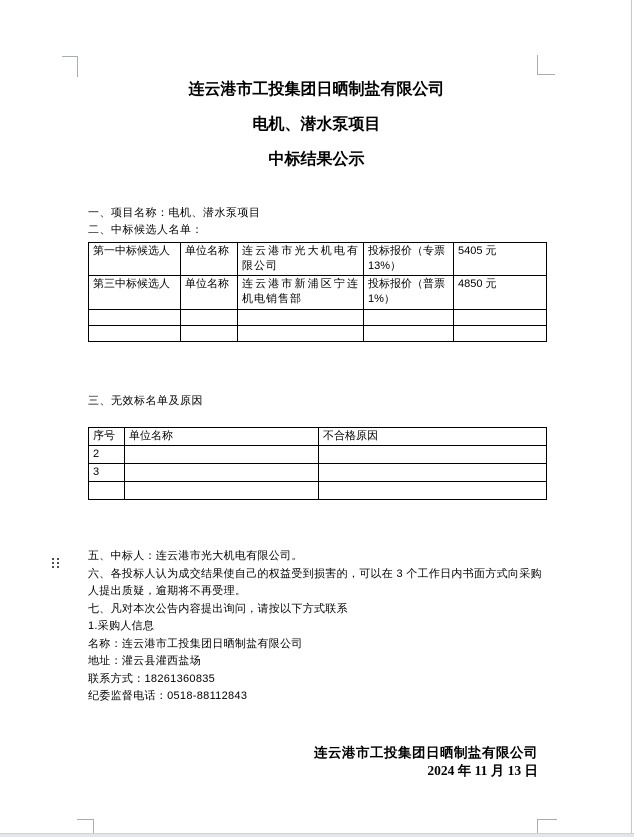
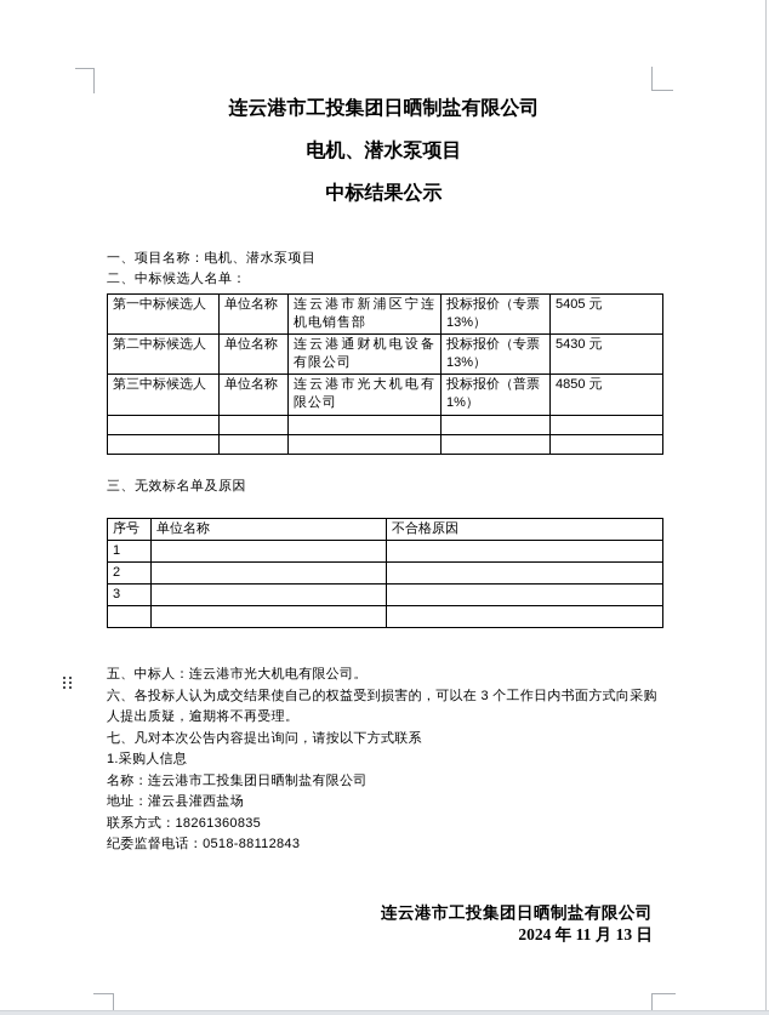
  连云港市工投集团日晒制盐有限公司
  电机、潜水泵项目
  中标结果公示
  一、项目名称：电机、潜水泵项目
  二、中标候选人名单：
- 第一中标候选人	单位名称	连云港市光大机电有限公司	投标报价（专票 13%）	5405 元
+ 第一中标候选人	单位名称	连云港市新浦区宁连机电销售部	投标报价（专票 13%）	5405 元
+ 第二中标候选人	单位名称	连云港通财机电设备有限公司	投标报价（专票 13%）	5430 元
- 第三中标候选人	单位名称	连云港市新浦区宁连机电销售部	投标报价（普票 1%）	4850 元
+ 第三中标候选人	单位名称	连云港市光大机电有限公司	投标报价（普票 1%）	4850 元
  三、无效标名单及原因
  序号	单位名称	不合格原因
+ 1
  2
  3
  五、中标人：连云港市光大机电有限公司。
  六、各投标人认为成交结果使自己的权益受到损害的，可以在 3 个工作日内书面方式向采购
  人提出质疑，逾期将不再受理。
  七、凡对本次公告内容提出询问，请按以下方式联系
  1.采购人信息
  名称：连云港市工投集团日晒制盐有限公司
  地址：灌云县灌西盐场
  联系方式：18261360835
  纪委监督电话：0518-88112843
  连云港市工投集团日晒制盐有限公司
  2024 年 11 月 13 日
